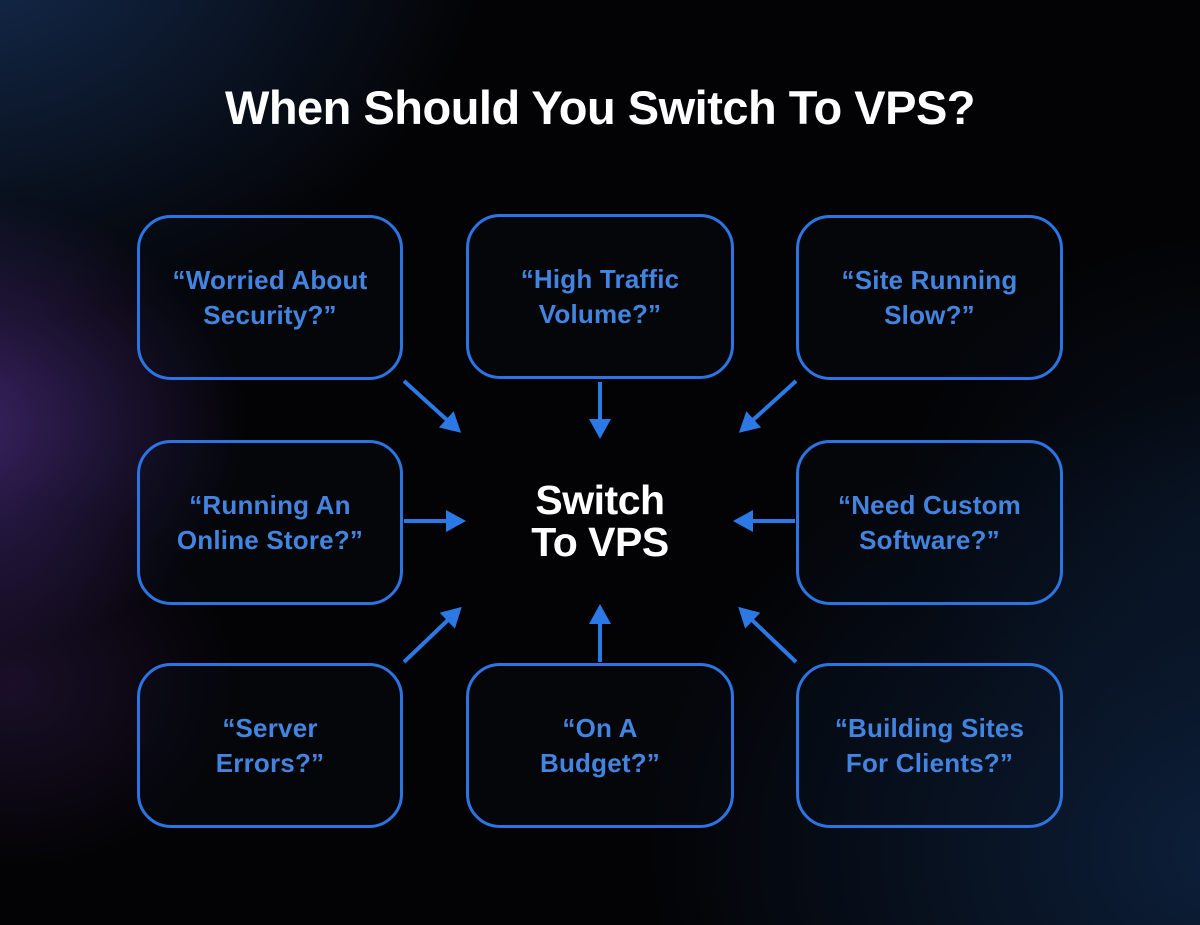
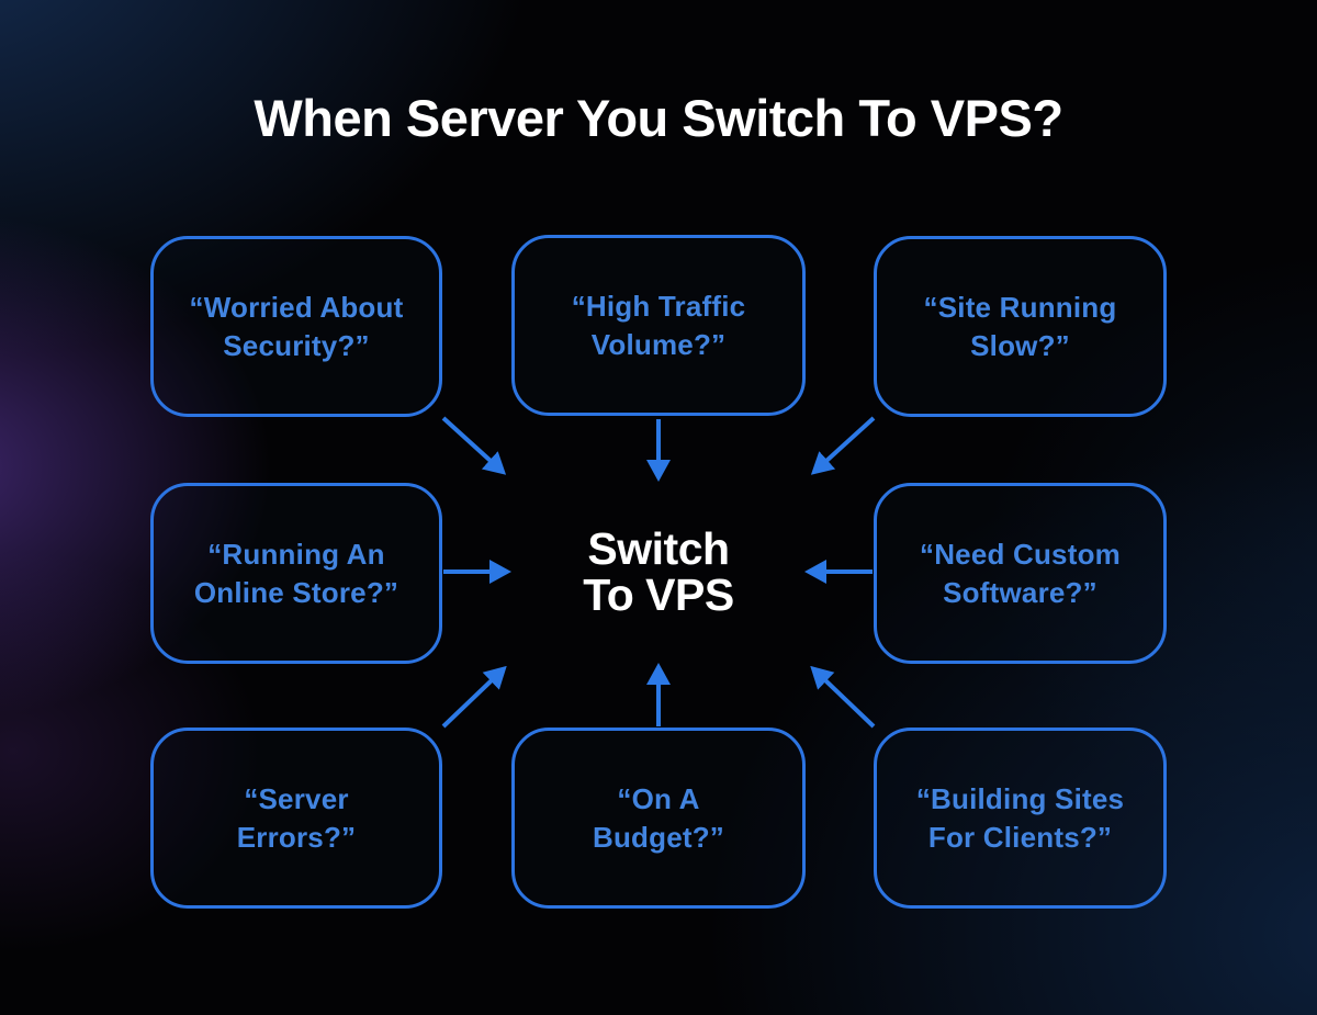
- When Should You Switch To VPS?
+ When Server You Switch To VPS?
  “Worried About
  Security?”
  “High Traffic
  Volume?”
  “Site Running
  Slow?”
  “Running An
  Online Store?”
  “Need Custom
  Software?”
  “Server
  Errors?”
  “On A
  Budget?”
  “Building Sites
  For Clients?”
  Switch
  To VPS
